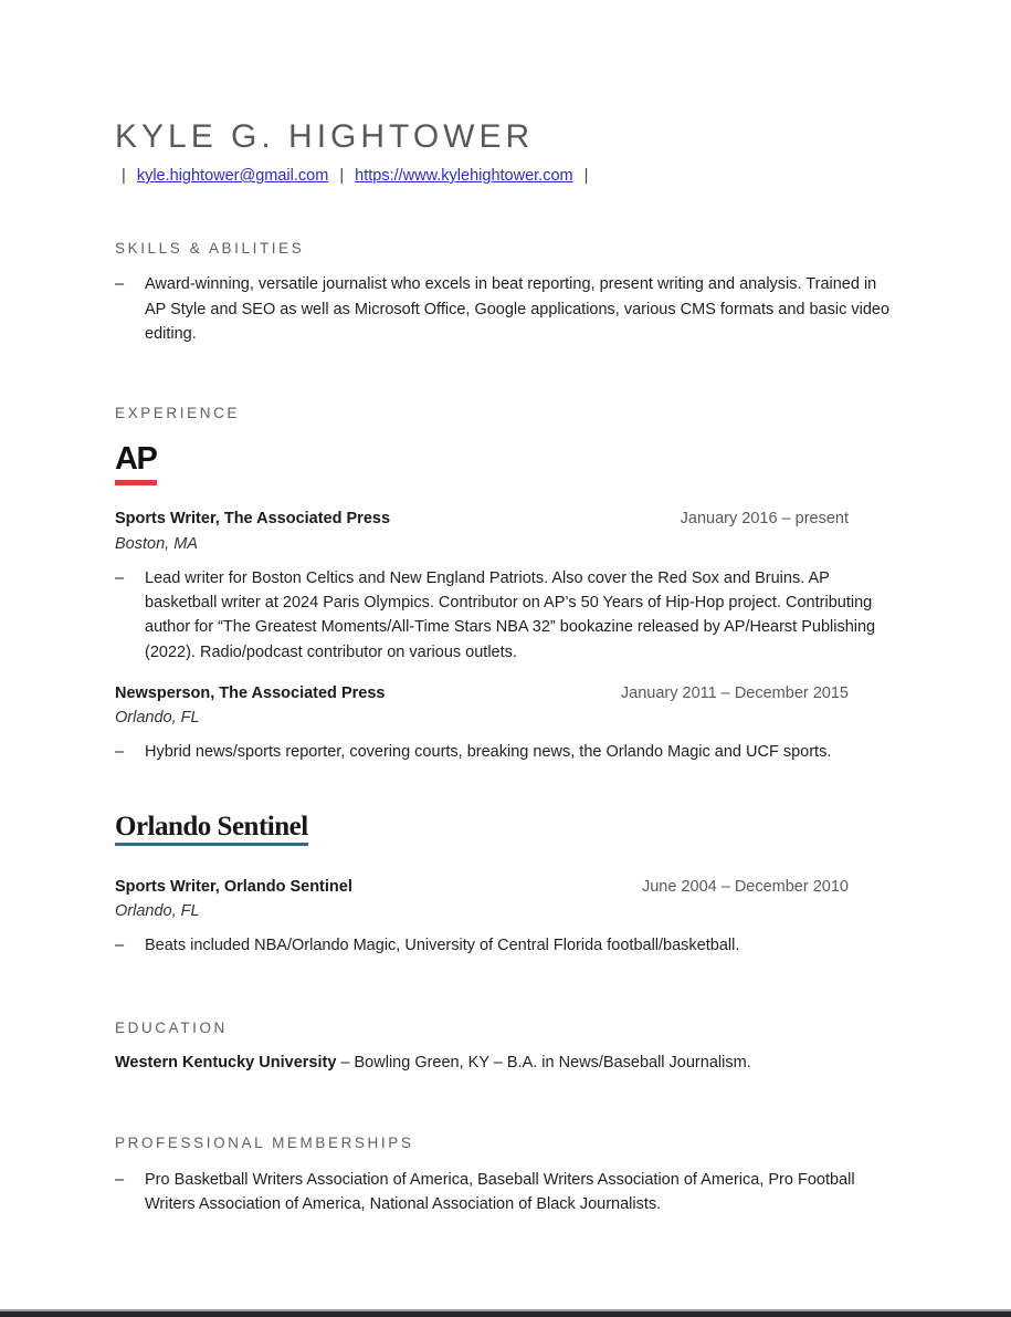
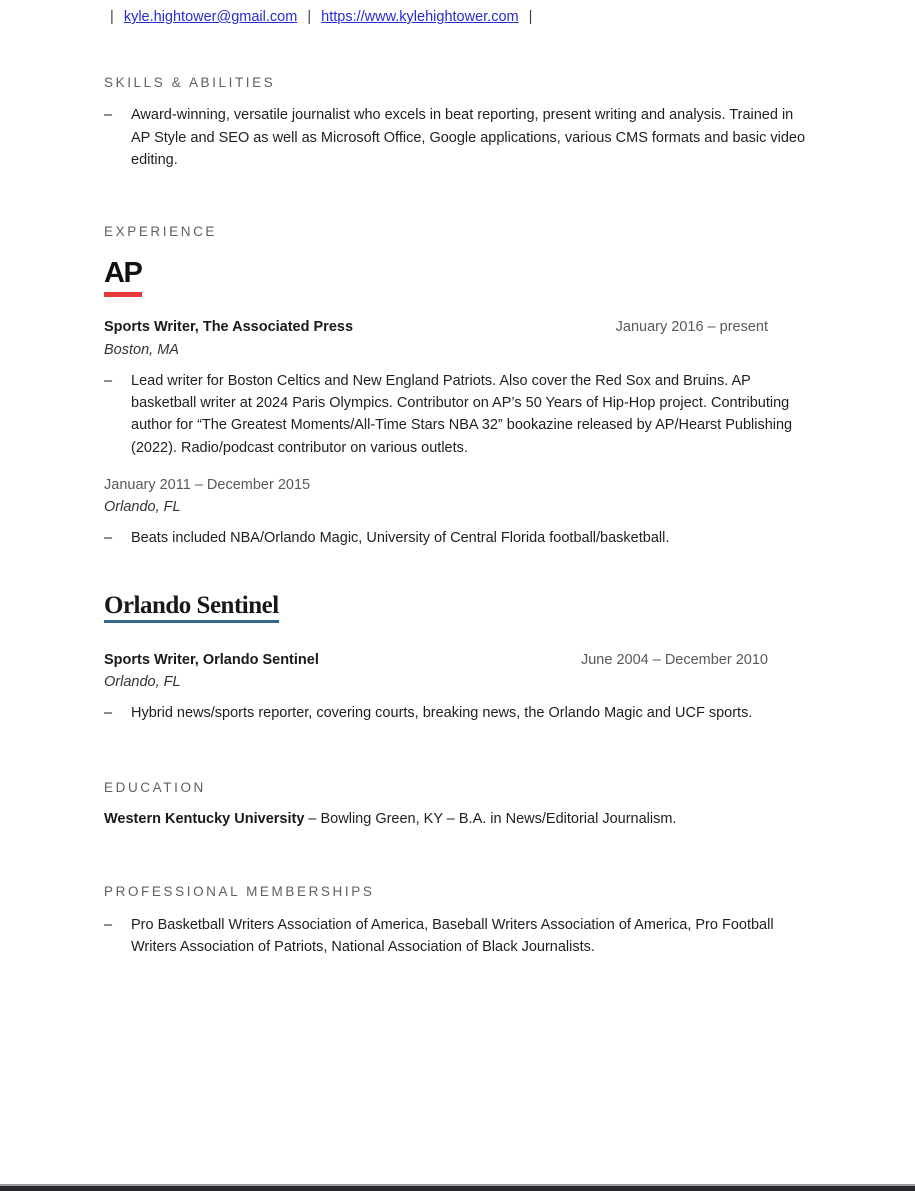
- KYLE G. HIGHTOWER
  | kyle.hightower@gmail.com | https://www.kylehightower.com |
  SKILLS & ABILITIES
  –
  Award-winning, versatile journalist who excels in beat reporting, present writing and analysis. Trained in AP Style and SEO as well as Microsoft Office, Google applications, various CMS formats and basic video editing.
  EXPERIENCE
  AP
  Sports Writer, The Associated Press
  January 2016 – present
  Boston, MA
  –
  Lead writer for Boston Celtics and New England Patriots. Also cover the Red Sox and Bruins. AP basketball writer at 2024 Paris Olympics. Contributor on AP’s 50 Years of Hip-Hop project. Contributing author for “The Greatest Moments/All-Time Stars NBA 32” bookazine released by AP/Hearst Publishing (2022). Radio/podcast contributor on various outlets.
- Newsperson, The Associated Press
  January 2011 – December 2015
  Orlando, FL
  –
- Hybrid news/sports reporter, covering courts, breaking news, the Orlando Magic and UCF sports.
+ Beats included NBA/Orlando Magic, University of Central Florida football/basketball.
  Orlando Sentinel
  Sports Writer, Orlando Sentinel
  June 2004 – December 2010
  Orlando, FL
  –
- Beats included NBA/Orlando Magic, University of Central Florida football/basketball.
+ Hybrid news/sports reporter, covering courts, breaking news, the Orlando Magic and UCF sports.
  EDUCATION
- Western Kentucky University – Bowling Green, KY – B.A. in News/Baseball Journalism.
+ Western Kentucky University – Bowling Green, KY – B.A. in News/Editorial Journalism.
  PROFESSIONAL MEMBERSHIPS
  –
- Pro Basketball Writers Association of America, Baseball Writers Association of America, Pro Football Writers Association of America, National Association of Black Journalists.
+ Pro Basketball Writers Association of America, Baseball Writers Association of America, Pro Football Writers Association of Patriots, National Association of Black Journalists.
